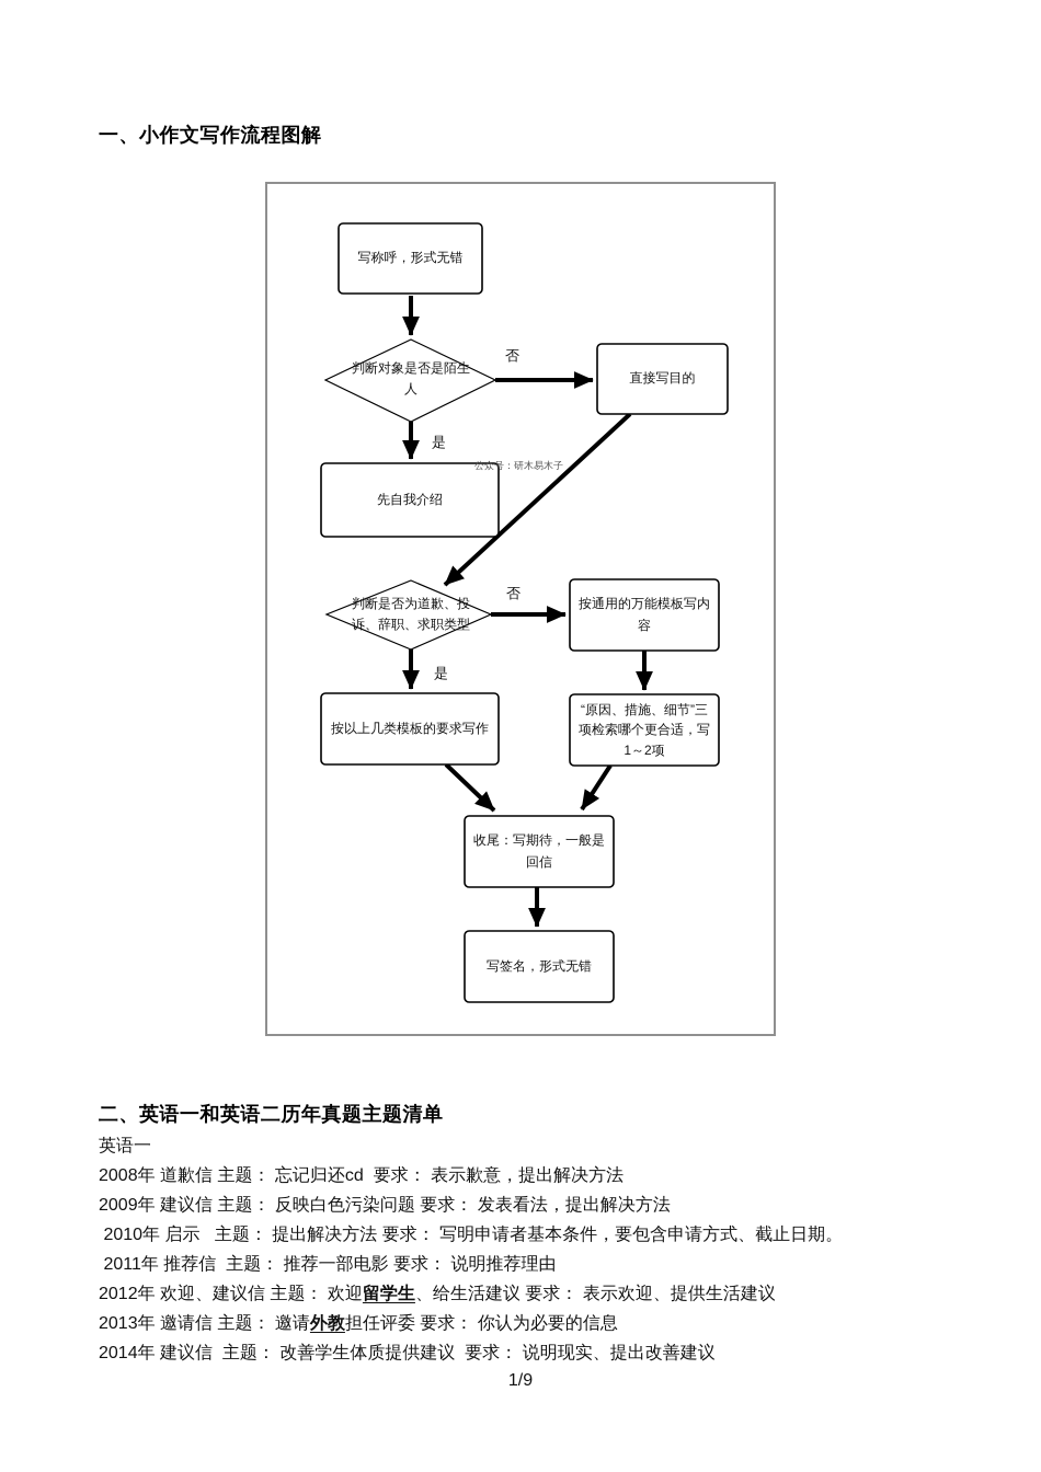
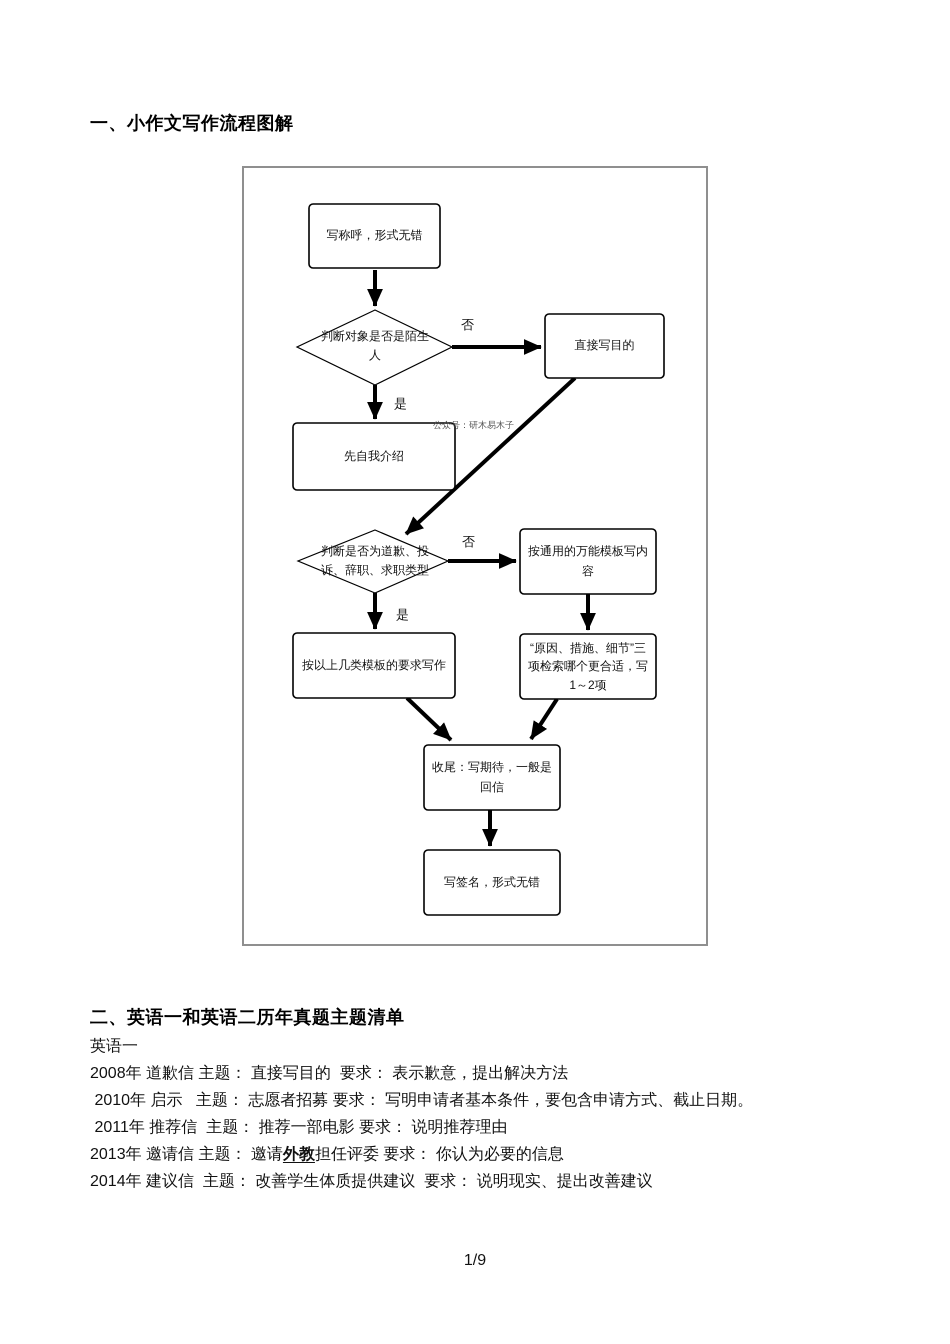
  一、小作文写作流程图解
  写称呼，形式无错
  判断对象是否是陌生人
  直接写目的
  先自我介绍
  判断是否为道歉、投诉、辞职、求职类型
  按通用的万能模板写内容
  按以上几类模板的要求写作
  “原因、措施、细节”三项检索哪个更合适，写1～2项
  收尾：写期待，一般是回信
  写签名，形式无错
  否
  是
  否
  是
  公众号：研木易木子
  二、英语一和英语二历年真题主题清单
  英语一
- 2008年 道歉信 主题： 忘记归还cd 要求： 表示歉意，提出解决方法
+ 2008年 道歉信 主题： 直接写目的 要求： 表示歉意，提出解决方法
- 2009年 建议信 主题： 反映白色污染问题 要求： 发表看法，提出解决方法
- 2010年 启示 主题： 提出解决方法 要求： 写明申请者基本条件，要包含申请方式、截止日期。
+ 2010年 启示 主题： 志愿者招募 要求： 写明申请者基本条件，要包含申请方式、截止日期。
  2011年 推荐信 主题： 推荐一部电影 要求： 说明推荐理由
- 2012年 欢迎、建议信 主题： 欢迎留学生、给生活建议 要求： 表示欢迎、提供生活建议
  2013年 邀请信 主题： 邀请外教担任评委 要求： 你认为必要的信息
  2014年 建议信 主题： 改善学生体质提供建议 要求： 说明现实、提出改善建议
  1/9
